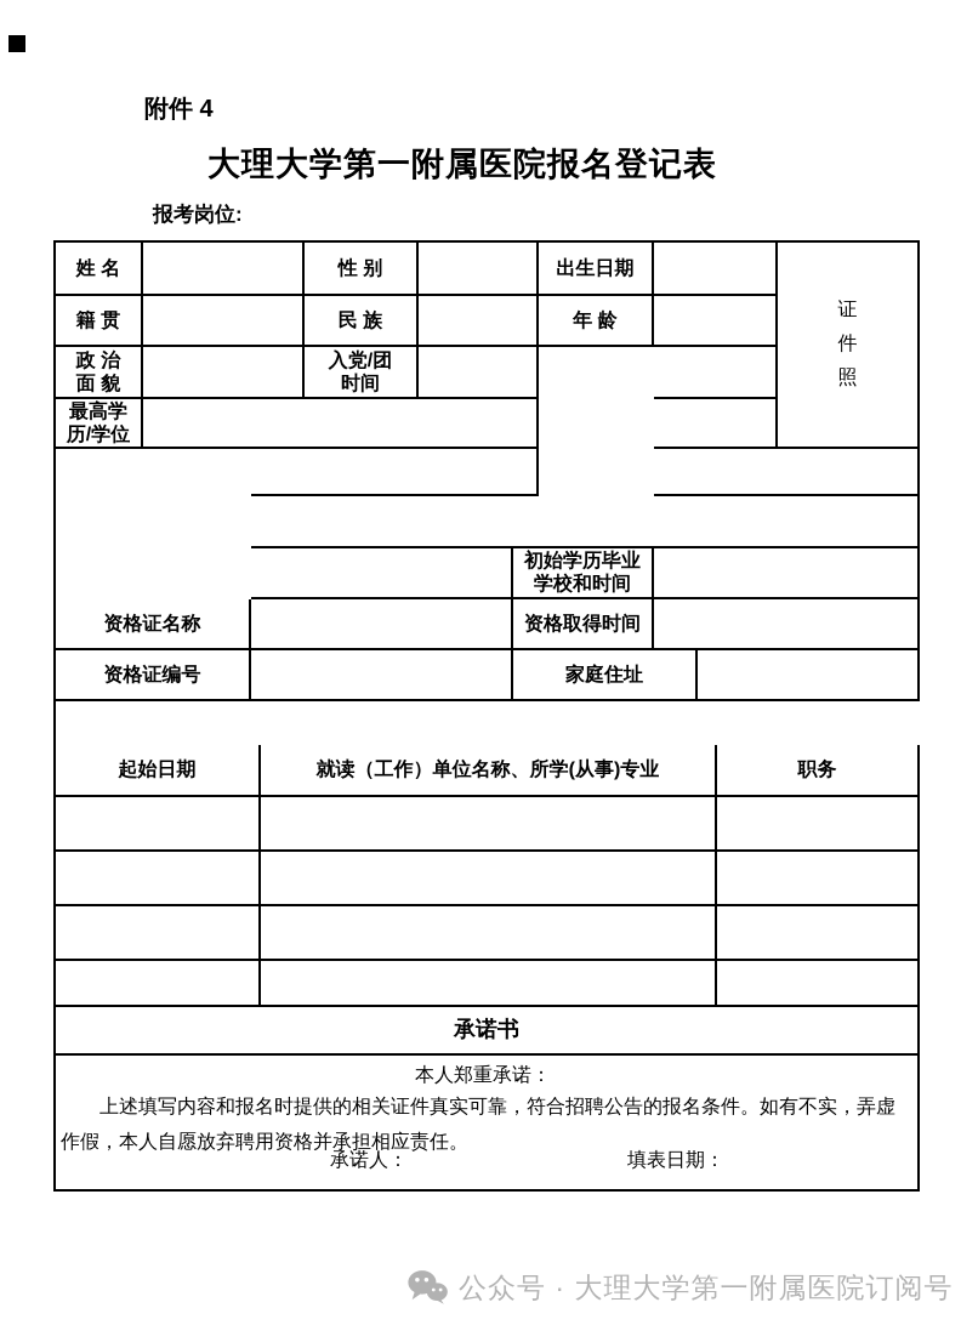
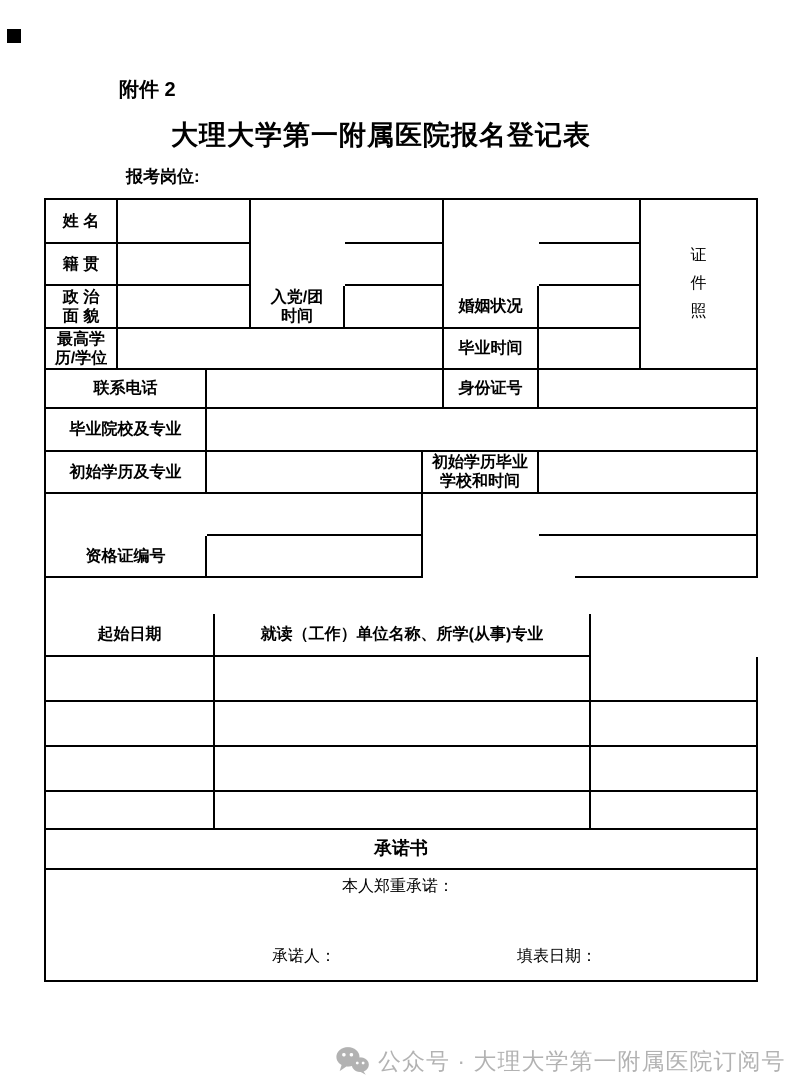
- 附件 4
+ 附件 2
  大理大学第一附属医院报名登记表
  报考岗位:
  姓 名
- 性 别
- 出生日期
  证
  件
  照
  籍 贯
- 民 族
- 年 龄
  政 治
  面 貌
  入党/团
  时间
+ 婚姻状况
  最高学
  历/学位
+ 毕业时间
+ 联系电话
+ 身份证号
+ 毕业院校及专业
+ 初始学历及专业
  初始学历毕业
  学校和时间
- 资格证名称
- 资格取得时间
  资格证编号
- 家庭住址
  起始日期
  就读（工作）单位名称、所学(从事)专业
- 职务
  承诺书
  本人郑重承诺：
- 上述填写内容和报名时提供的相关证件真实可靠，符合招聘公告的报名条件。如有不实，弄虚作假，本人自愿放弃聘用资格并承担相应责任。
  承诺人：
  填表日期：
  公众号 · 大理大学第一附属医院订阅号
